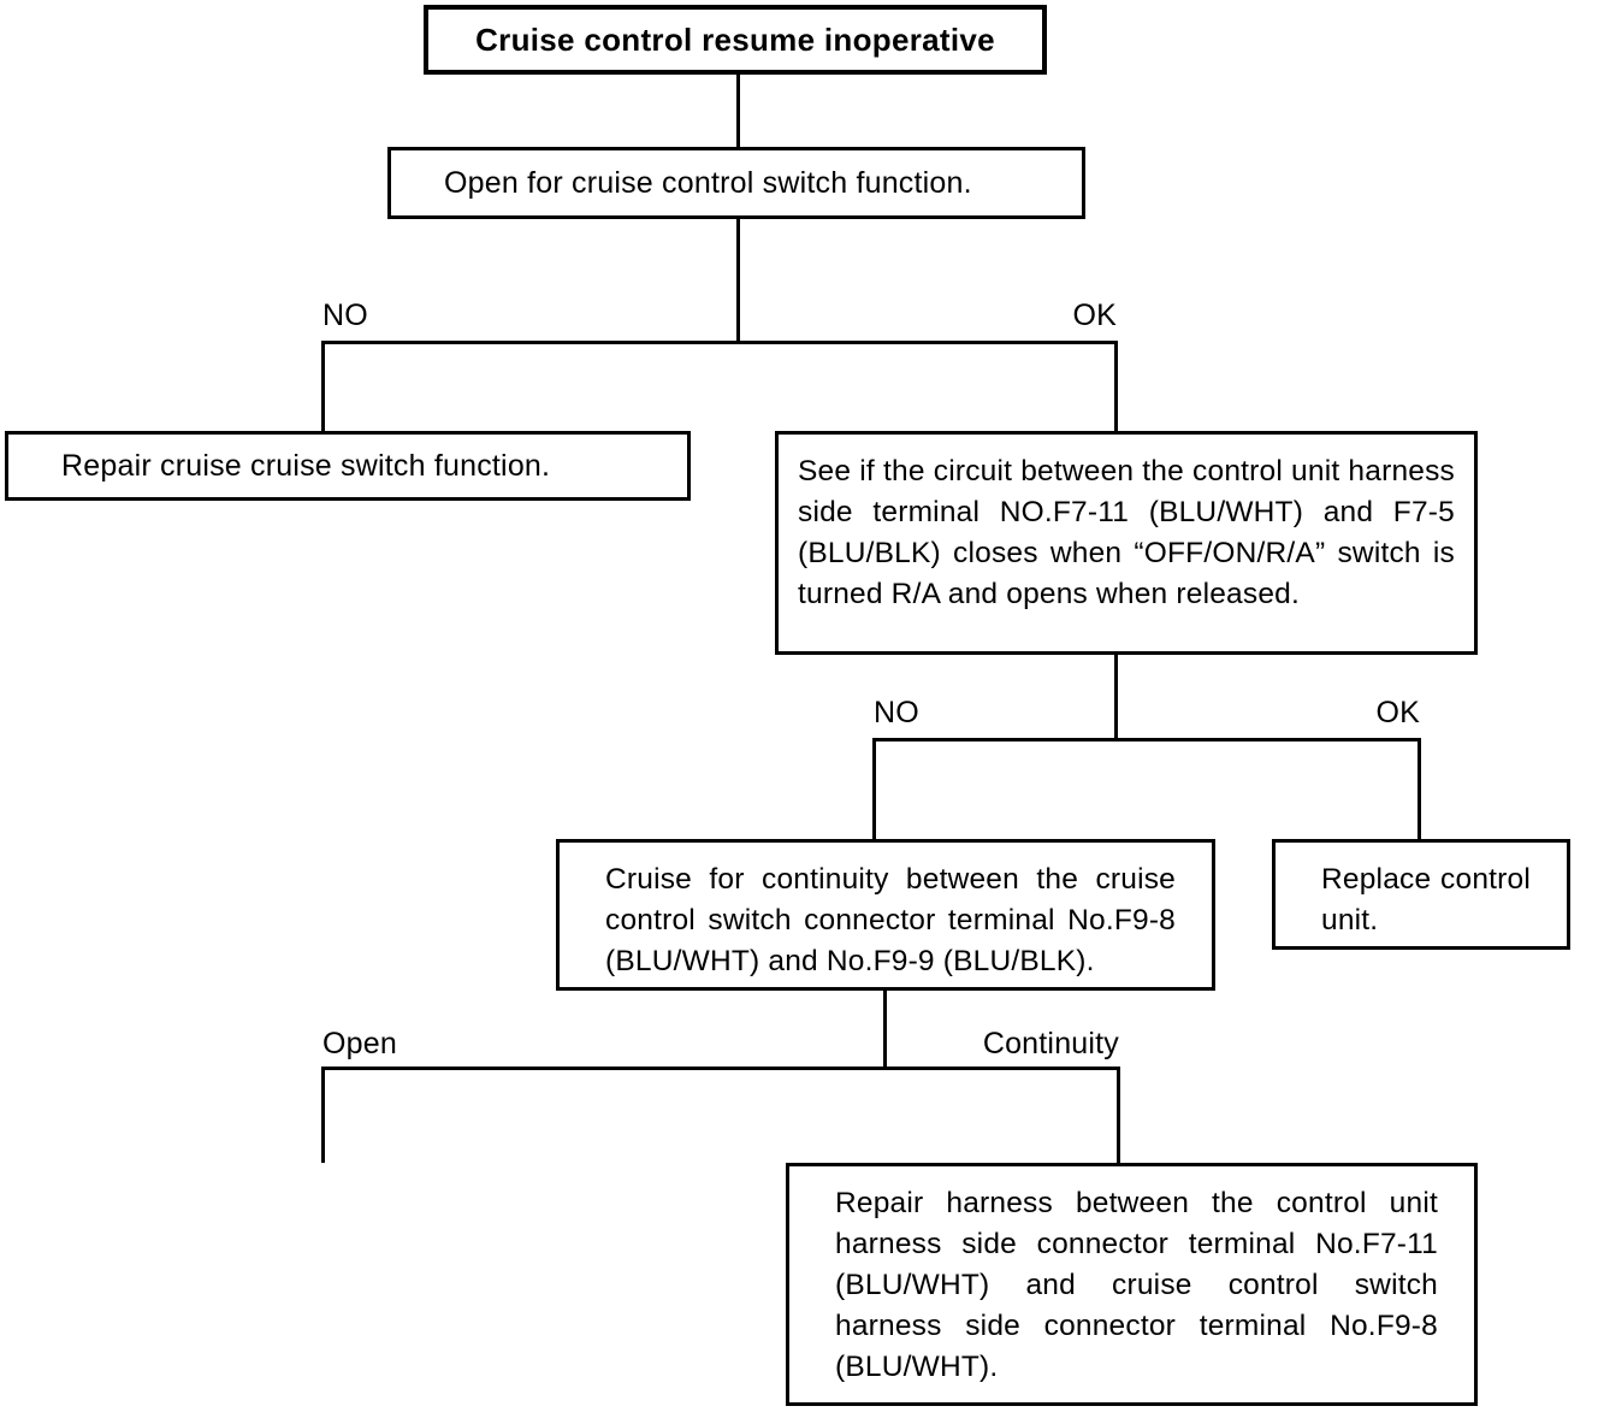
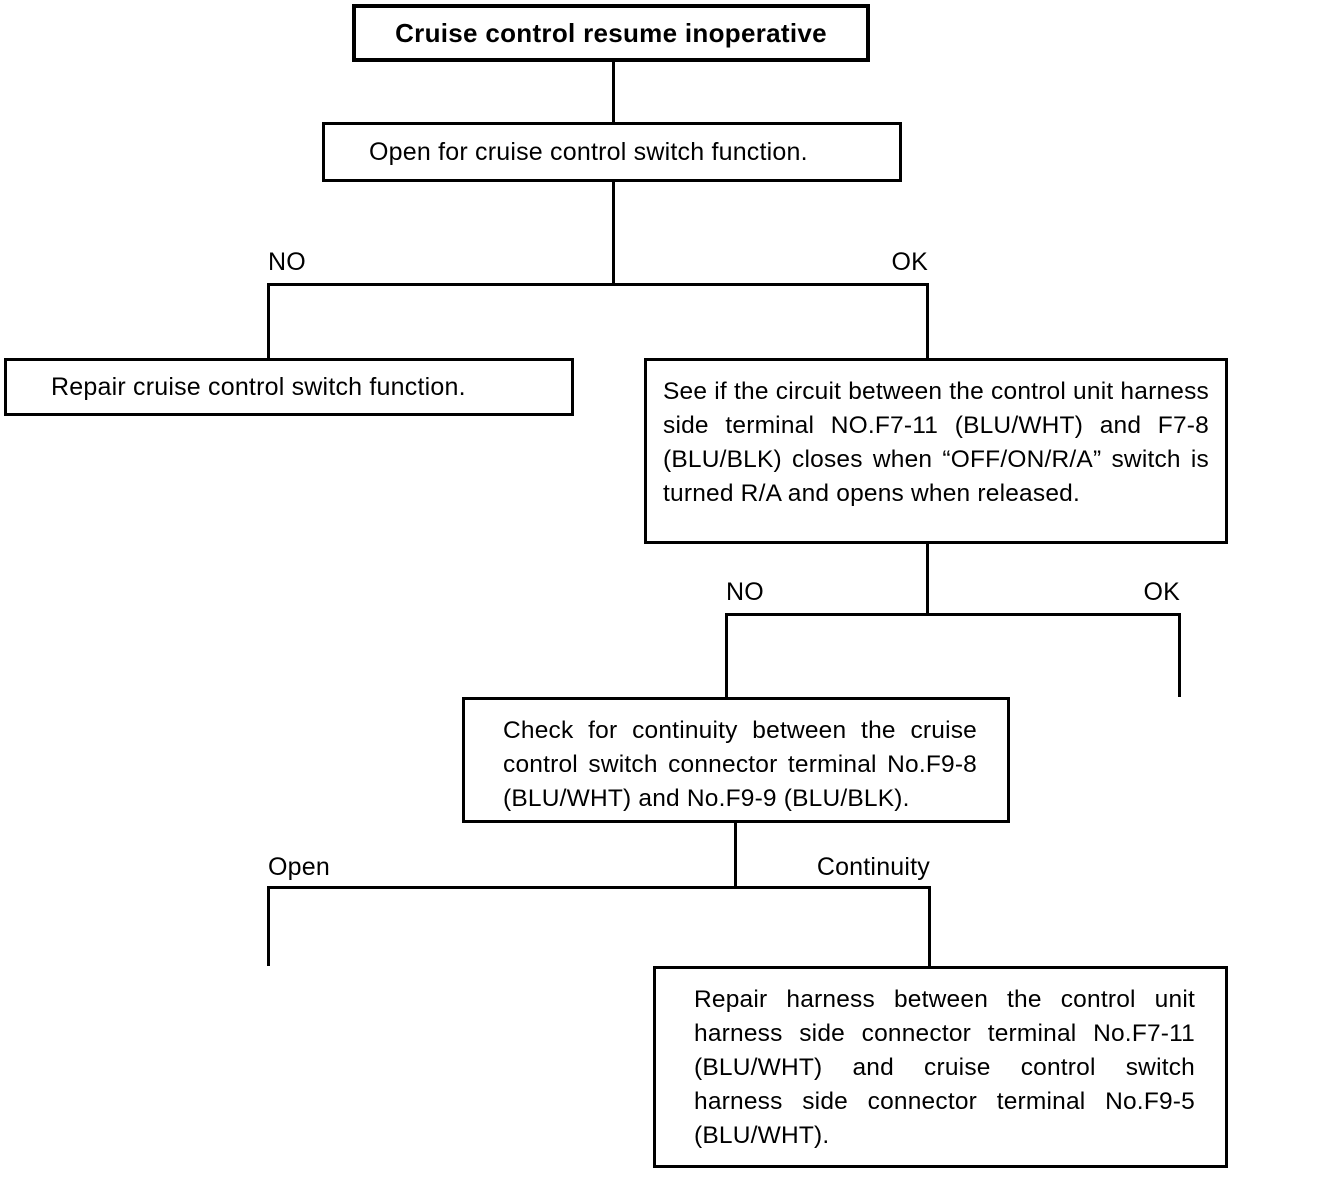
  Cruise control resume inoperative
  Open for cruise control switch function.
  NO
  OK
- Repair cruise cruise switch function.
+ Repair cruise control switch function.
- See if the circuit between the control unit harness side terminal NO.F7-11 (BLU/WHT) and F7-5 (BLU/BLK) closes when “OFF/ON/R/A” switch is turned R/A and opens when released.
+ See if the circuit between the control unit harness side terminal NO.F7-11 (BLU/WHT) and F7-8 (BLU/BLK) closes when “OFF/ON/R/A” switch is turned R/A and opens when released.
  NO
  OK
- Cruise for continuity between the cruise control switch connector terminal No.F9-8 (BLU/WHT) and No.F9-9 (BLU/BLK).
+ Check for continuity between the cruise control switch connector terminal No.F9-8 (BLU/WHT) and No.F9-9 (BLU/BLK).
- Replace control unit.
  Open
  Continuity
- Repair harness between the control unit harness side connector terminal No.F7-11 (BLU/WHT) and cruise control switch harness side connector terminal No.F9-8 (BLU/WHT).
+ Repair harness between the control unit harness side connector terminal No.F7-11 (BLU/WHT) and cruise control switch harness side connector terminal No.F9-5 (BLU/WHT).
